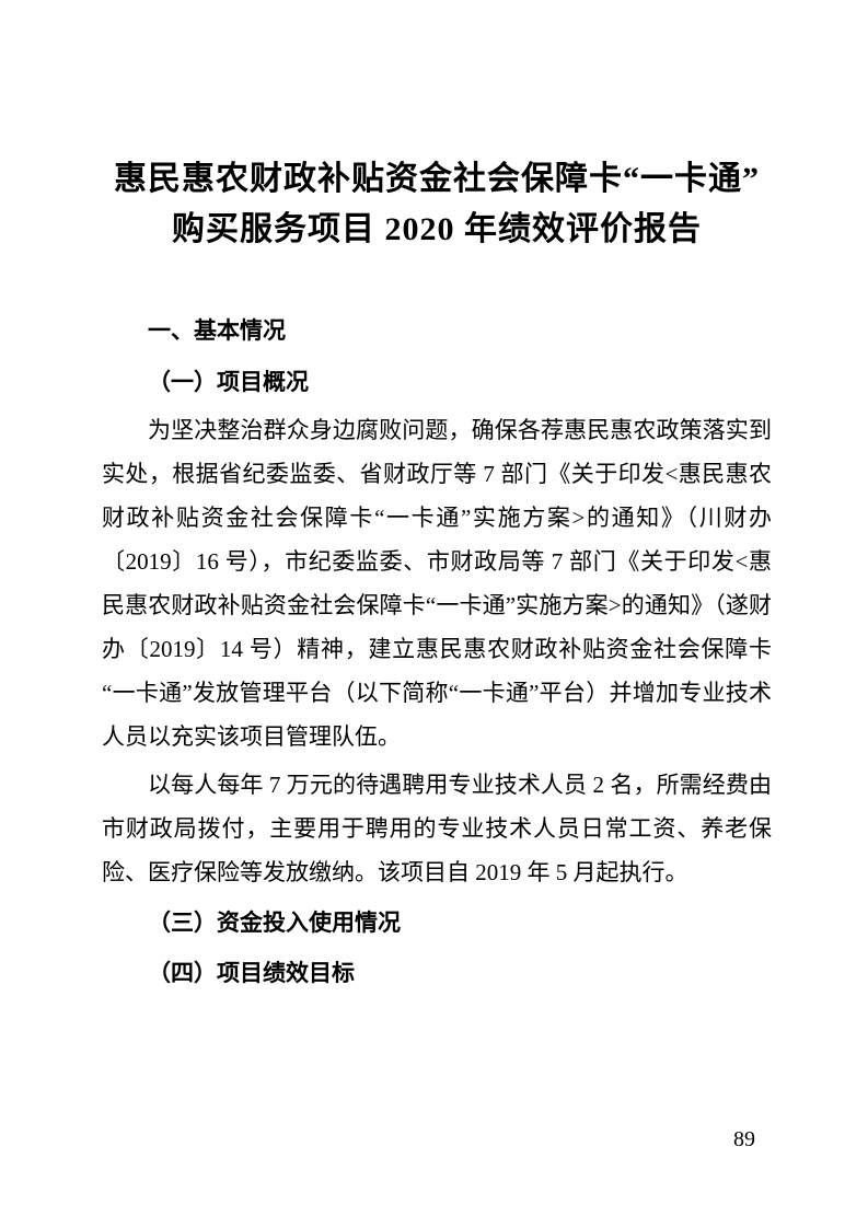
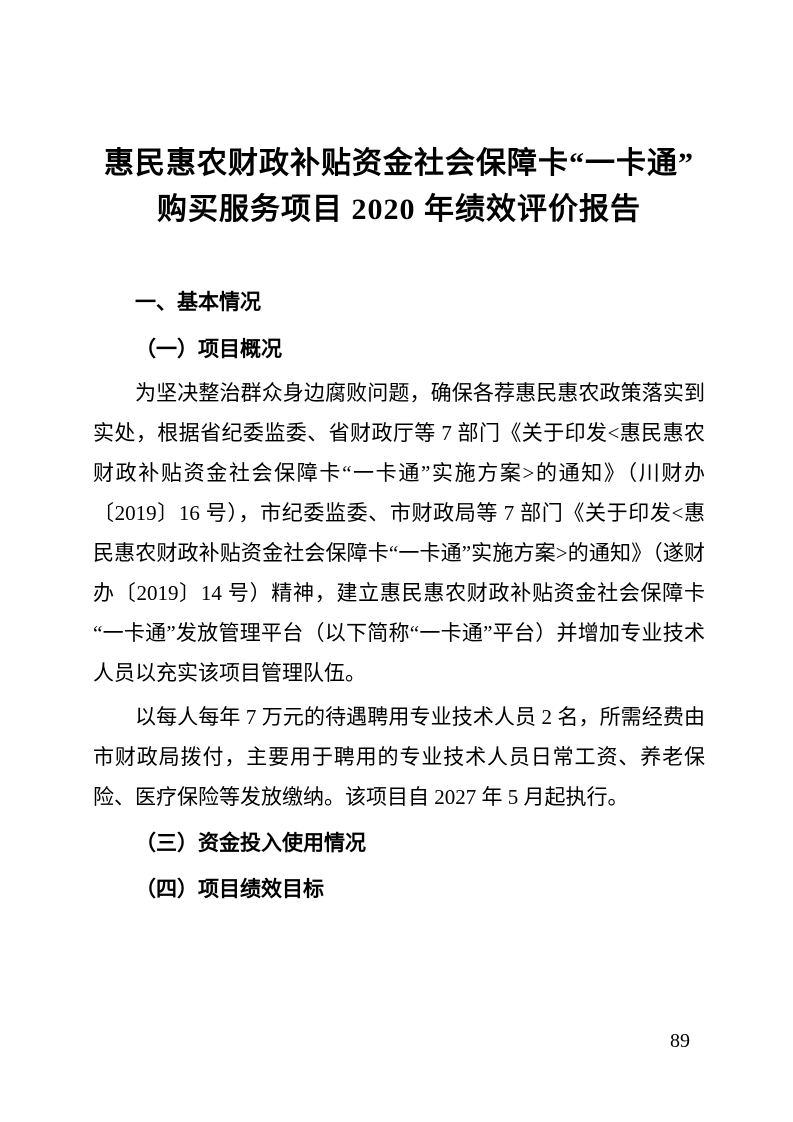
  惠民惠农财政补贴资金社会保障卡“一卡通”
  购买服务项目 2020 年绩效评价报告
  一、基本情况
  （一）项目概况
  为坚决整治群众身边腐败问题，确保各荐惠民惠农政策落实到实处，根据省纪委监委、省财政厅等 7 部门《关于印发<惠民惠农财政补贴资金社会保障卡“一卡通”实施方案>的通知》（川财办〔2019〕16 号），市纪委监委、市财政局等 7 部门《关于印发<惠民惠农财政补贴资金社会保障卡“一卡通”实施方案>的通知》（遂财办〔2019〕14 号）精神，建立惠民惠农财政补贴资金社会保障卡“一卡通”发放管理平台（以下简称“一卡通”平台）并增加专业技术人员以充实该项目管理队伍。
- 以每人每年 7 万元的待遇聘用专业技术人员 2 名，所需经费由市财政局拨付，主要用于聘用的专业技术人员日常工资、养老保险、医疗保险等发放缴纳。该项目自 2019 年 5 月起执行。
+ 以每人每年 7 万元的待遇聘用专业技术人员 2 名，所需经费由市财政局拨付，主要用于聘用的专业技术人员日常工资、养老保险、医疗保险等发放缴纳。该项目自 2027 年 5 月起执行。
  （三）资金投入使用情况
  （四）项目绩效目标
  89
